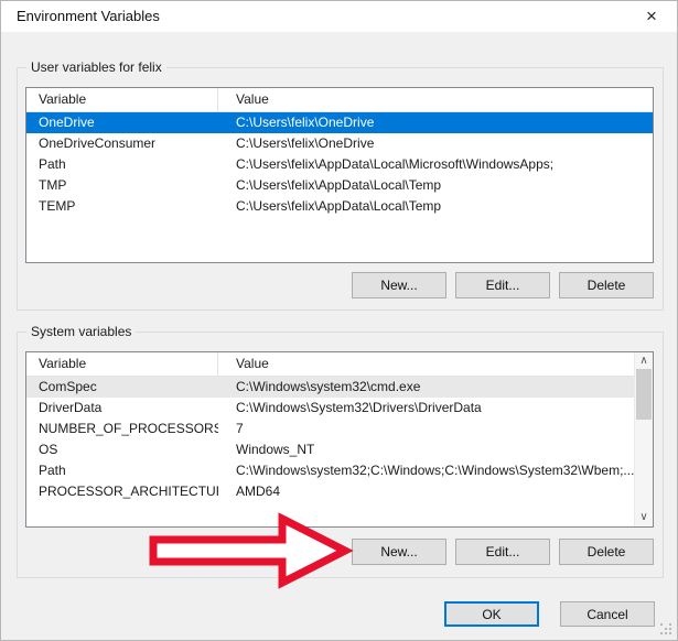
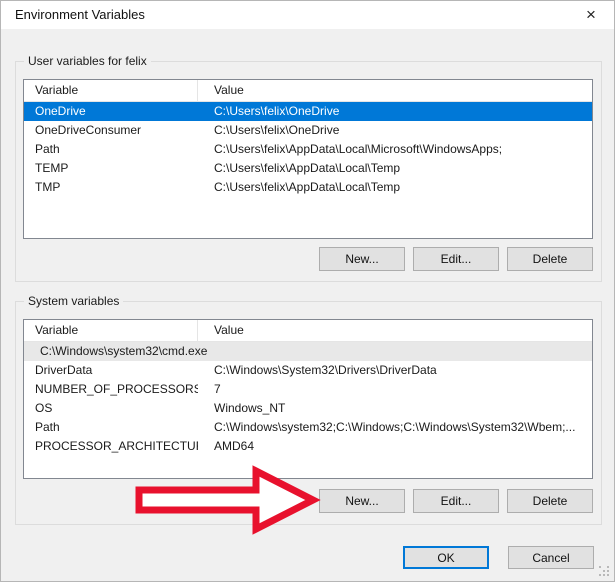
  Environment Variables
  ×
  User variables for felix
  Variable
  Value
  OneDrive
  C:\Users\felix\OneDrive
  OneDriveConsumer
  C:\Users\felix\OneDrive
  Path
  C:\Users\felix\AppData\Local\Microsoft\WindowsApps;
- TMP
+ TEMP
  C:\Users\felix\AppData\Local\Temp
- TEMP
+ TMP
  C:\Users\felix\AppData\Local\Temp
  New...
  Edit...
  Delete
  System variables
  Variable
  Value
- ComSpec
  C:\Windows\system32\cmd.exe
  DriverData
  C:\Windows\System32\Drivers\DriverData
  NUMBER_OF_PROCESSORS
  7
  OS
  Windows_NT
  Path
  C:\Windows\system32;C:\Windows;C:\Windows\System32\Wbem;...
  PROCESSOR_ARCHITECTU
  AMD64
- ∧
- ∨
  New...
  Edit...
  Delete
  OK
  Cancel
